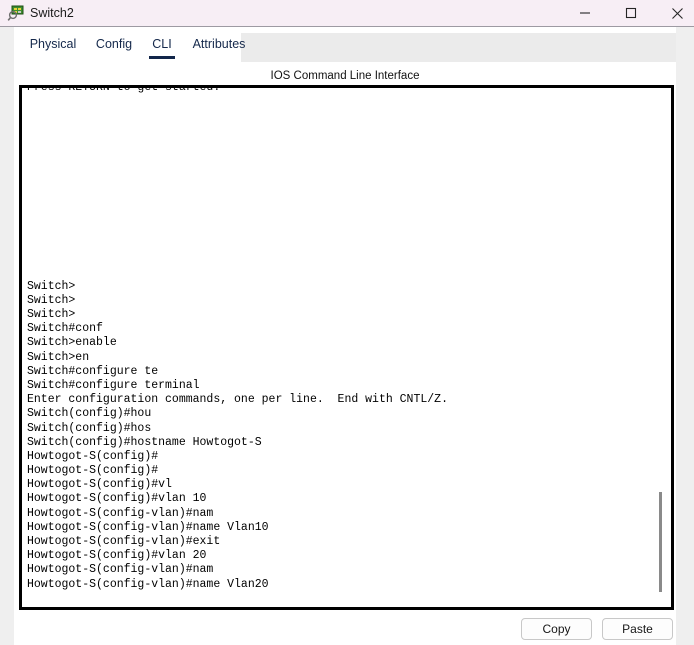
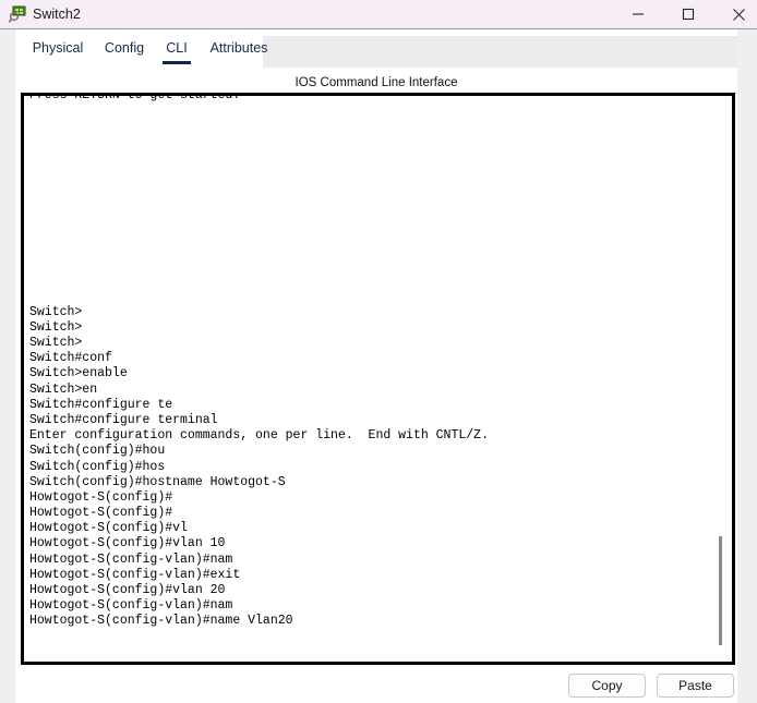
  Switch2
  Physical
  Config
  CLI
  Attributes
  IOS Command Line Interface
  Press RETURN to get started.
  Switch>
  Switch>
  Switch>
  Switch#conf
  Switch>enable
  Switch>en
  Switch#configure te
  Switch#configure terminal
  Enter configuration commands, one per line. End with CNTL/Z.
  Switch(config)#hou
  Switch(config)#hos
  Switch(config)#hostname Howtogot-S
  Howtogot-S(config)#
  Howtogot-S(config)#
  Howtogot-S(config)#vl
  Howtogot-S(config)#vlan 10
  Howtogot-S(config-vlan)#nam
- Howtogot-S(config-vlan)#name Vlan10
  Howtogot-S(config-vlan)#exit
  Howtogot-S(config)#vlan 20
  Howtogot-S(config-vlan)#nam
  Howtogot-S(config-vlan)#name Vlan20
  Copy
  Paste
